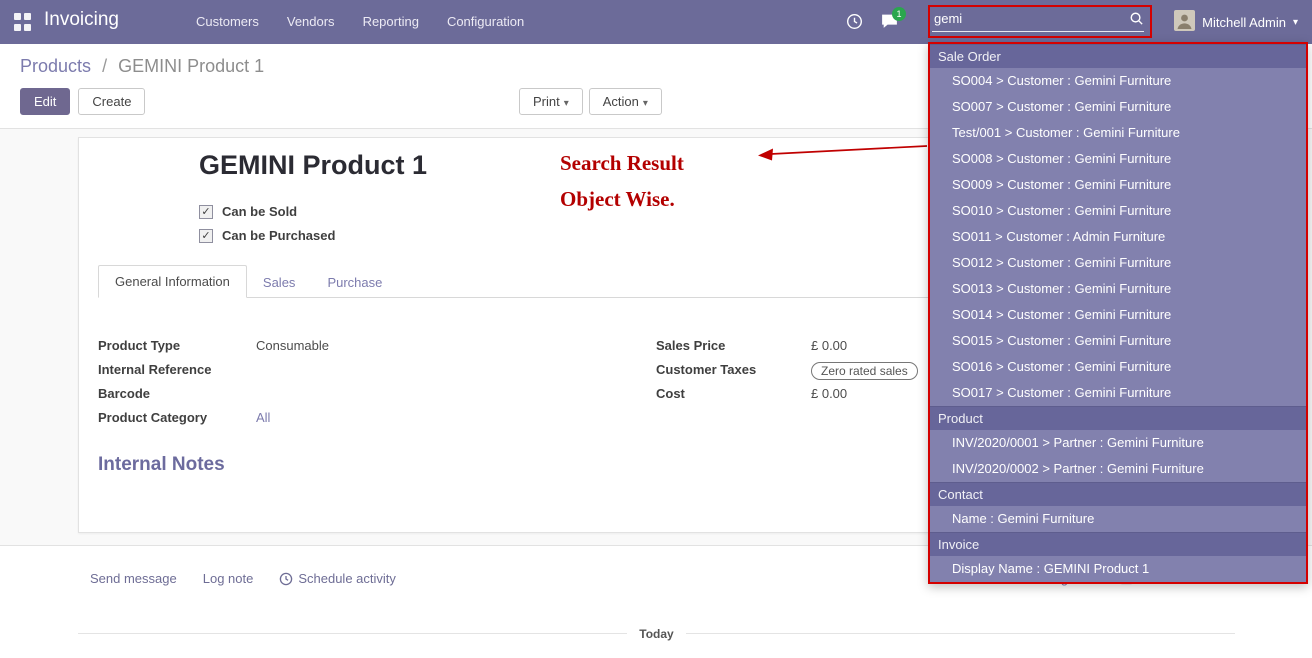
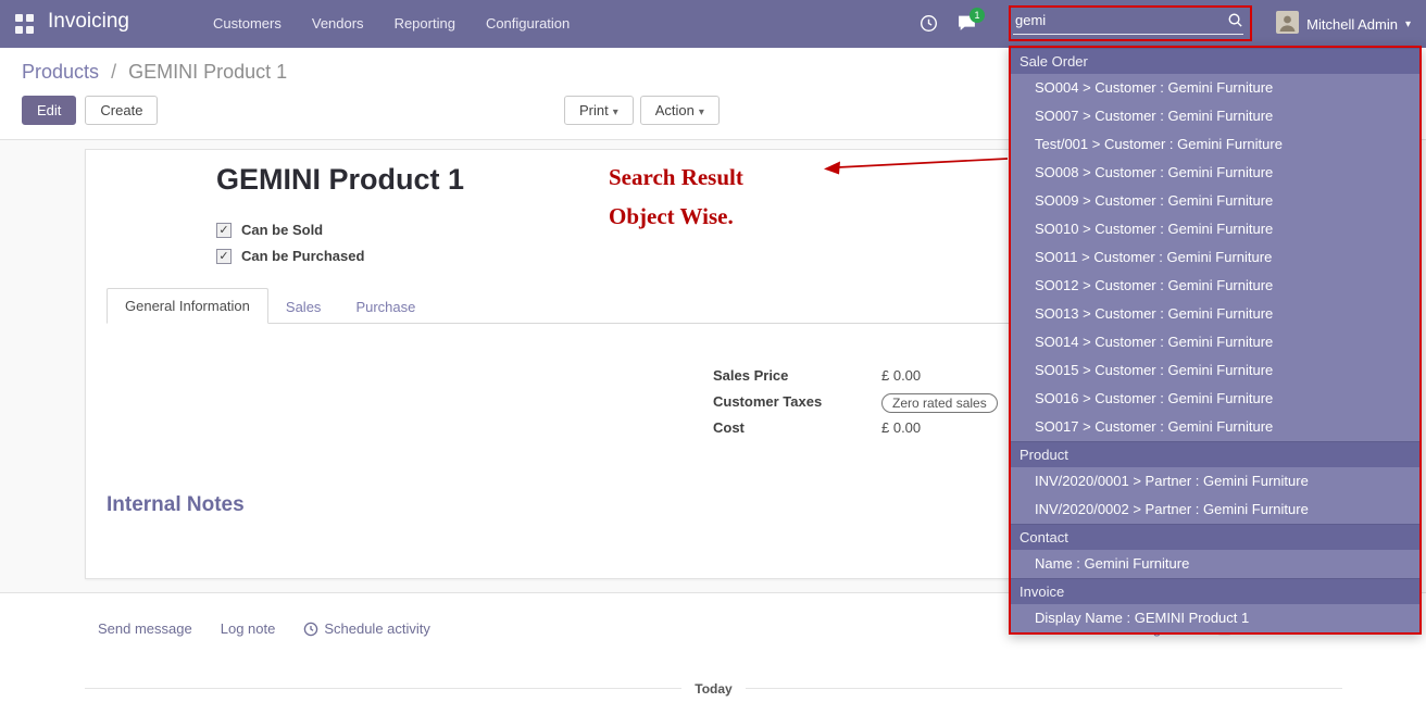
  Invoicing
  Customers
  Vendors
  Reporting
  Configuration
  1
  gemi
  Mitchell Admin
  ▾
  Products / GEMINI Product 1
  Edit
  Create
  Print ▾
  Action ▾
  GEMINI Product 1
  ✓
  Can be Sold
  ✓
  Can be Purchased
  General Information
  Sales
  Purchase
- Product Type
- Consumable
- Internal Reference
- Barcode
- Product Category
- All
  Sales Price
  £ 0.00
  Customer Taxes
  Zero rated sales
  Cost
  £ 0.00
  Internal Notes
  Search Result
  Object Wise.
  Send message
  Log note
  Schedule activity
  Today
  Sale Order
  SO004 > Customer : Gemini Furniture
  SO007 > Customer : Gemini Furniture
  Test/001 > Customer : Gemini Furniture
  SO008 > Customer : Gemini Furniture
  SO009 > Customer : Gemini Furniture
  SO010 > Customer : Gemini Furniture
- SO011 > Customer : Admin Furniture
+ SO011 > Customer : Gemini Furniture
  SO012 > Customer : Gemini Furniture
  SO013 > Customer : Gemini Furniture
  SO014 > Customer : Gemini Furniture
  SO015 > Customer : Gemini Furniture
  SO016 > Customer : Gemini Furniture
  SO017 > Customer : Gemini Furniture
  Product
  INV/2020/0001 > Partner : Gemini Furniture
  INV/2020/0002 > Partner : Gemini Furniture
  Contact
  Name : Gemini Furniture
  Invoice
  Display Name : GEMINI Product 1
